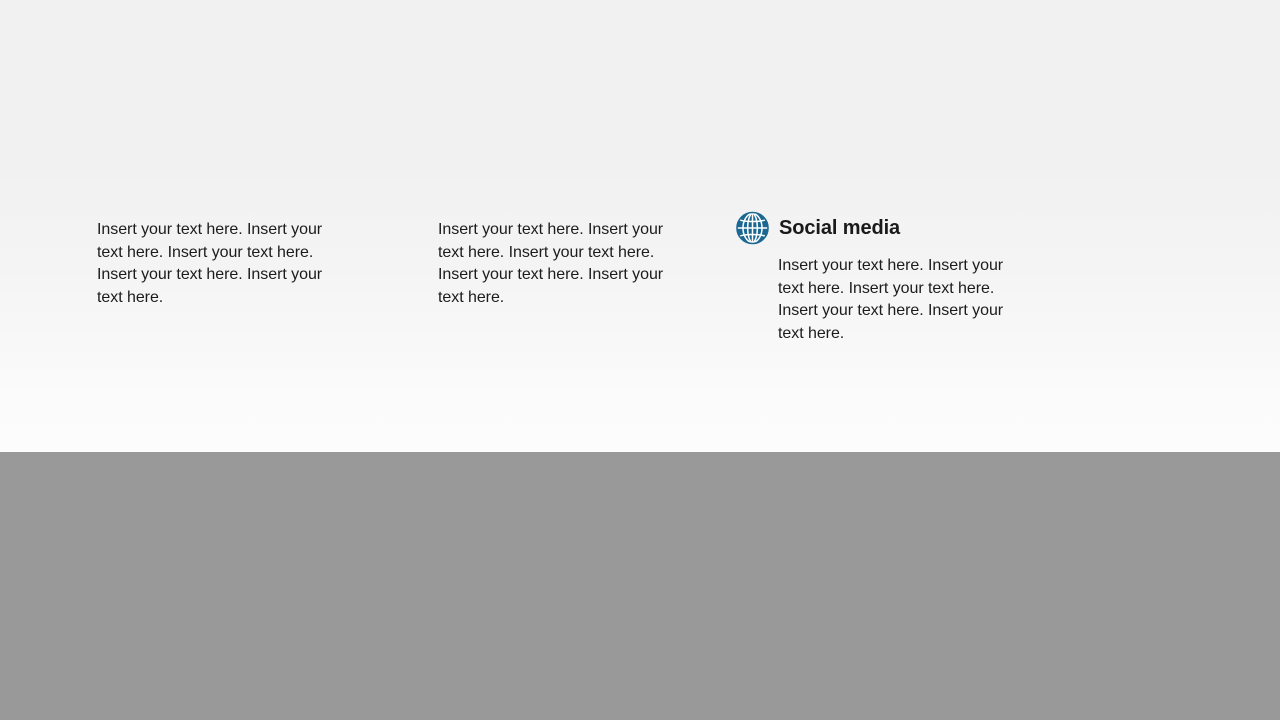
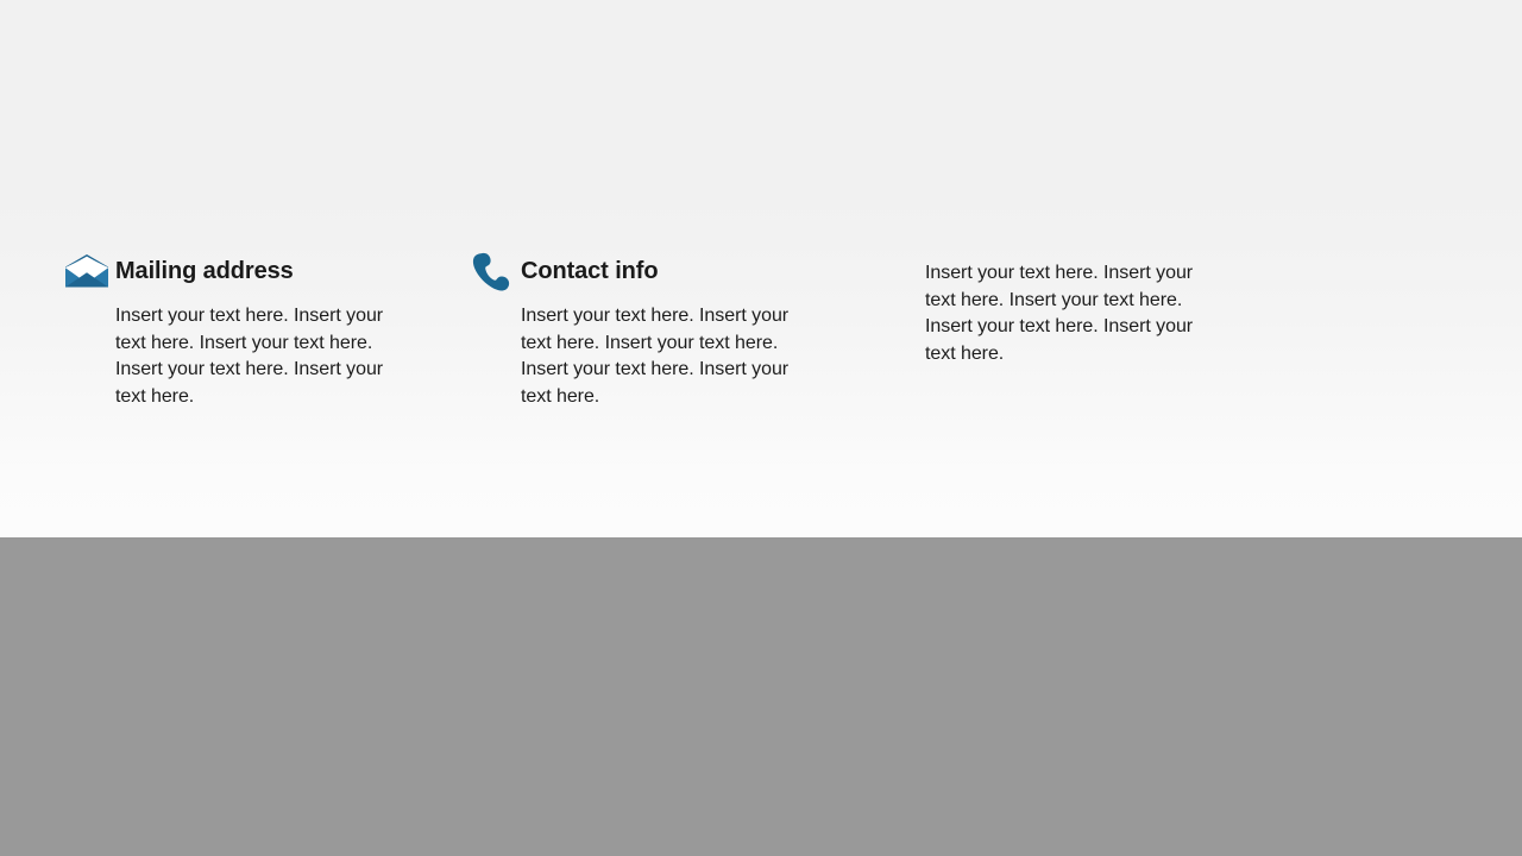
+ Mailing address
  Insert your text here. Insert your text here. Insert your text here. Insert your text here. Insert your text here.
+ Contact info
  Insert your text here. Insert your text here. Insert your text here. Insert your text here. Insert your text here.
- Social media
  Insert your text here. Insert your text here. Insert your text here. Insert your text here. Insert your text here.
